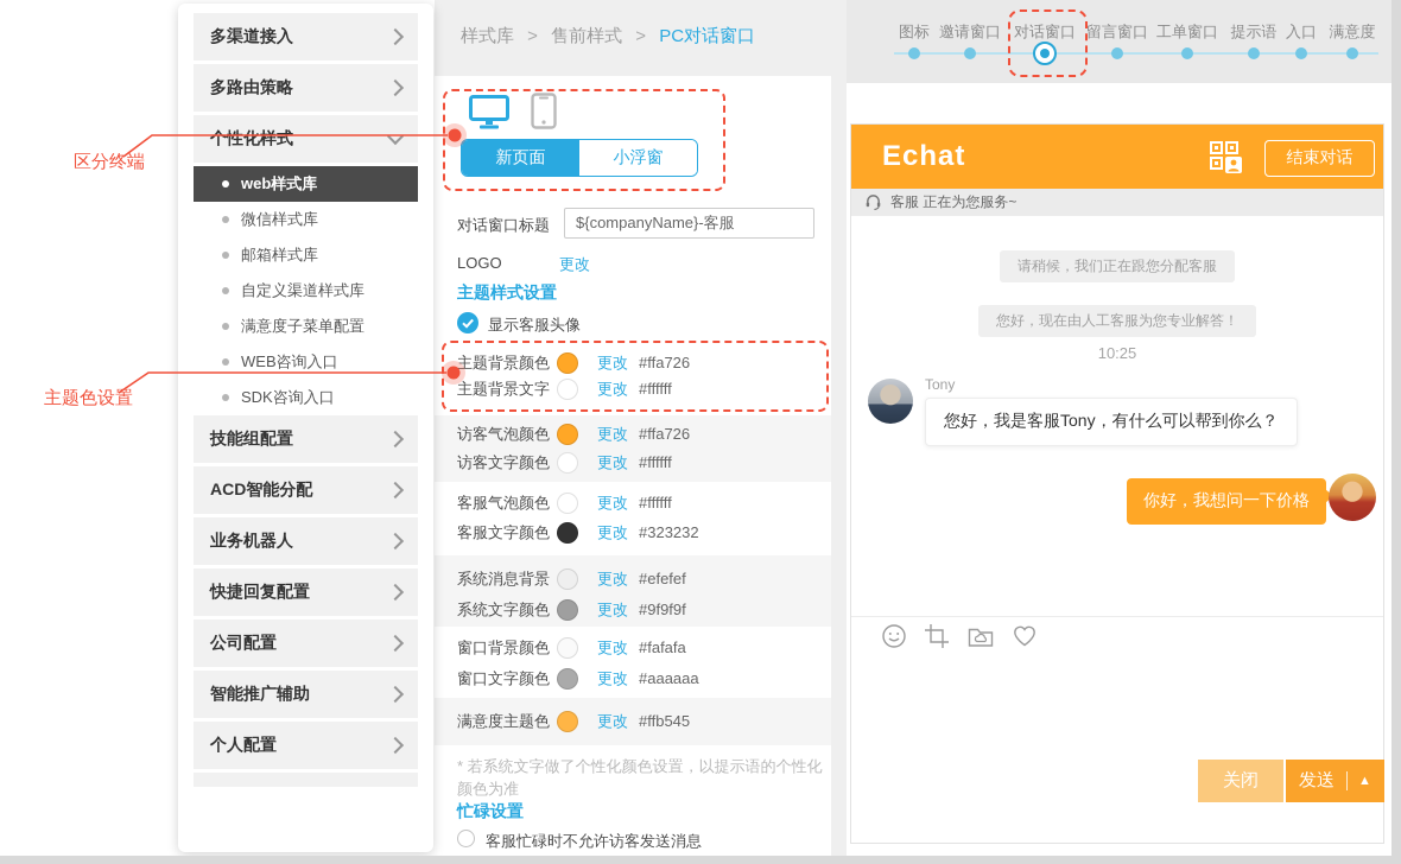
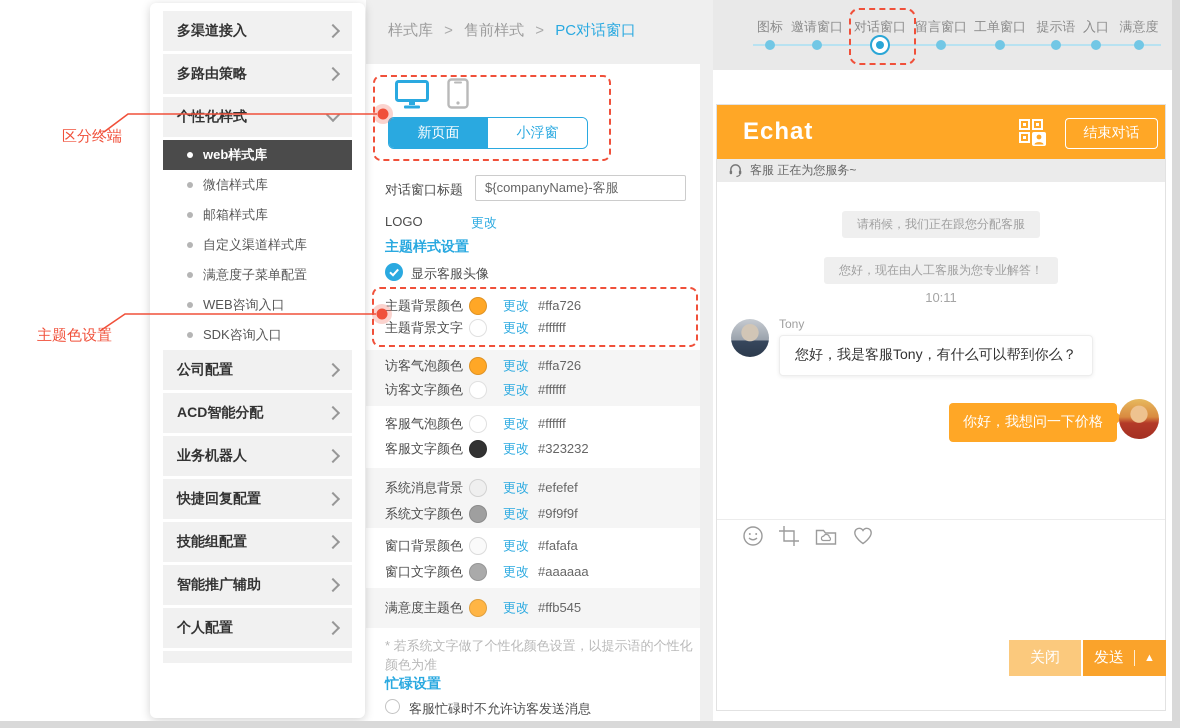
  多渠道接入
  多路由策略
  个性化样式
  web样式库
  微信样式库
  邮箱样式库
  自定义渠道样式库
  满意度子菜单配置
  WEB咨询入口
  SDK咨询入口
- 技能组配置
+ 公司配置
  ACD智能分配
  业务机器人
  快捷回复配置
- 公司配置
+ 技能组配置
  智能推广辅助
  个人配置
  样式库 > 售前样式 > PC对话窗口
  新页面
  小浮窗
  对话窗口标题
  ${companyName}-客服
  LOGO
  更改
  主题样式设置
  显示客服头像
  主题背景颜色
  更改
  #ffa726
  主题背景文字
  更改
  #ffffff
  访客气泡颜色
  更改
  #ffa726
  访客文字颜色
  更改
  #ffffff
  客服气泡颜色
  更改
  #ffffff
  客服文字颜色
  更改
  #323232
  系统消息背景
  更改
  #efefef
  系统文字颜色
  更改
  #9f9f9f
  窗口背景颜色
  更改
  #fafafa
  窗口文字颜色
  更改
  #aaaaaa
  满意度主题色
  更改
  #ffb545
  * 若系统文字做了个性化颜色设置，以提示语的个性化颜色为准
  忙碌设置
  客服忙碌时不允许访客发送消息
  图标
  邀请窗口
  对话窗口
  留言窗口
  工单窗口
  提示语
  入口
  满意度
  Echat
  结束对话
  客服 正在为您服务~
  请稍候，我们正在跟您分配客服
  您好，现在由人工客服为您专业解答！
- 10:25
+ 10:11
  Tony
  您好，我是客服Tony，有什么可以帮到你么？
  你好，我想问一下价格
  关闭
  发送
  ▲
  区分终端
  主题色设置
